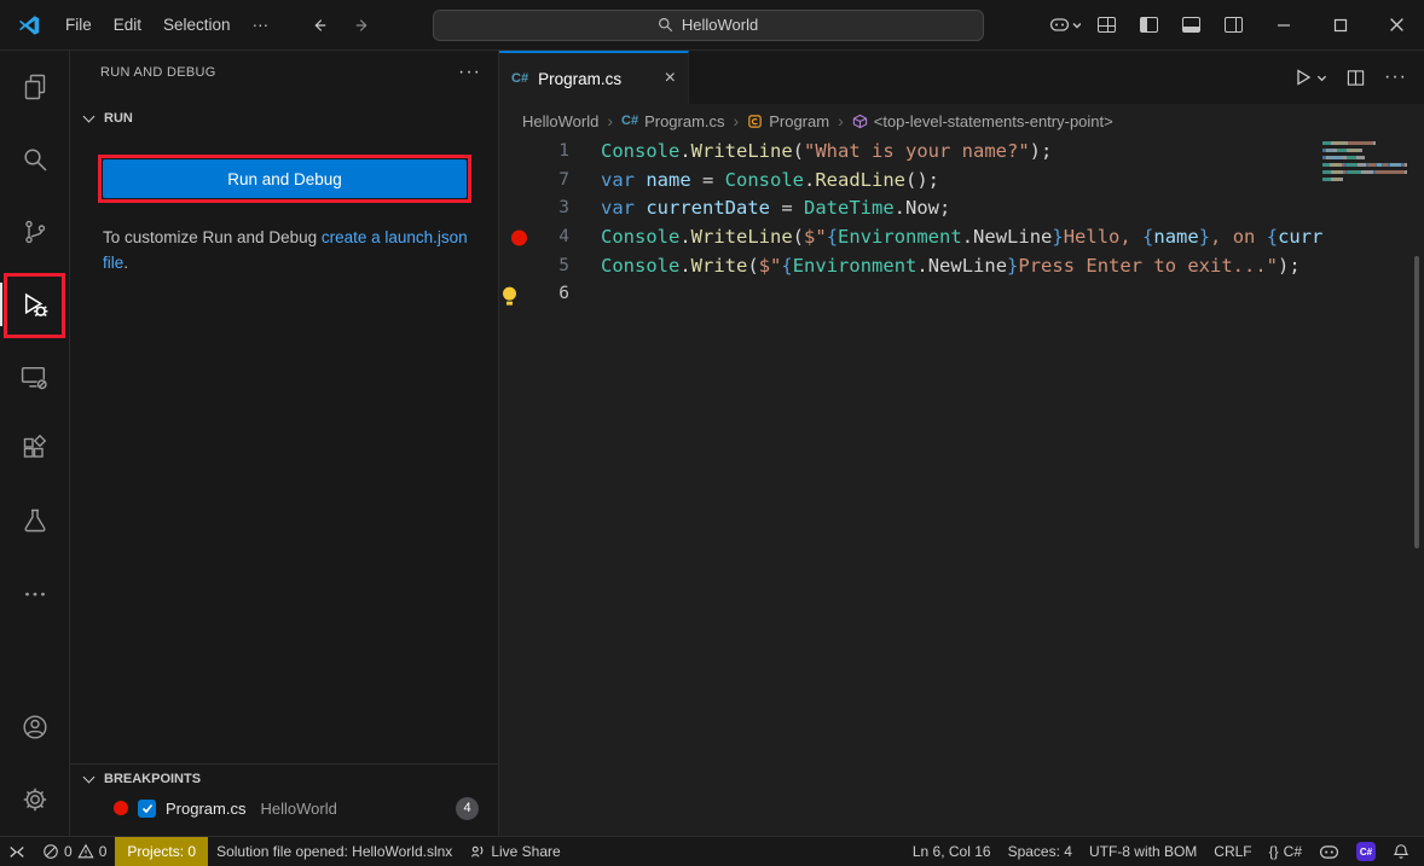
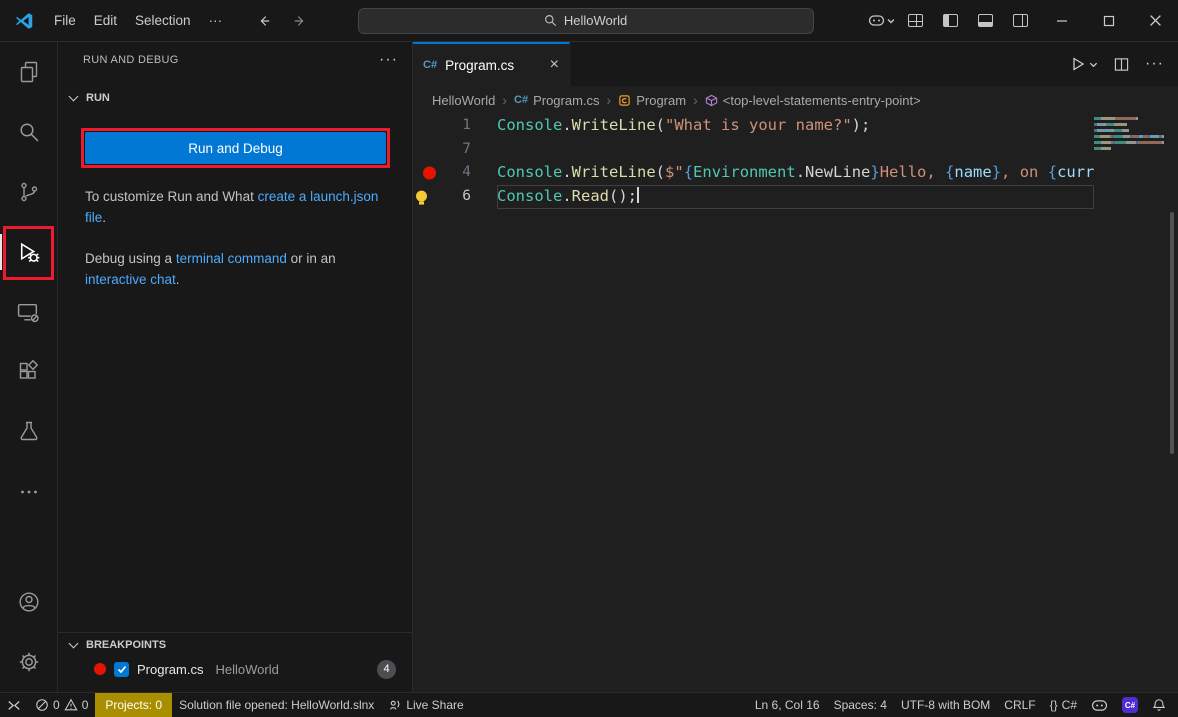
  File
  Edit
  Selection
  ···
  HelloWorld
  RUN AND DEBUG
  ···
  RUN
  Run and Debug
- To customize Run and Debug create a launch.json file.
+ To customize Run and What create a launch.json file.
+ Debug using a terminal command or in an interactive chat.
  BREAKPOINTS
  Program.cs
  HelloWorld
  4
  C#
  Program.cs
  ×
  ···
  HelloWorld
  ›
  C#
  Program.cs
  ›
  Program
  ›
  <top-level-statements-entry-point>
  1
  Console.WriteLine("What is your name?");
  7
- var name = Console.ReadLine();
- 3
- var currentDate = DateTime.Now;
  4
  Console.WriteLine($"{Environment.NewLine}Hello, {name}, on {curr
- 5
- Console.Write($"{Environment.NewLine}Press Enter to exit...");
  6
+ Console.Read();
  0
  0
  Projects: 0
  Solution file opened: HelloWorld.slnx
  Live Share
  Ln 6, Col 16
  Spaces: 4
  UTF-8 with BOM
  CRLF
  {}
  C#
  C#
